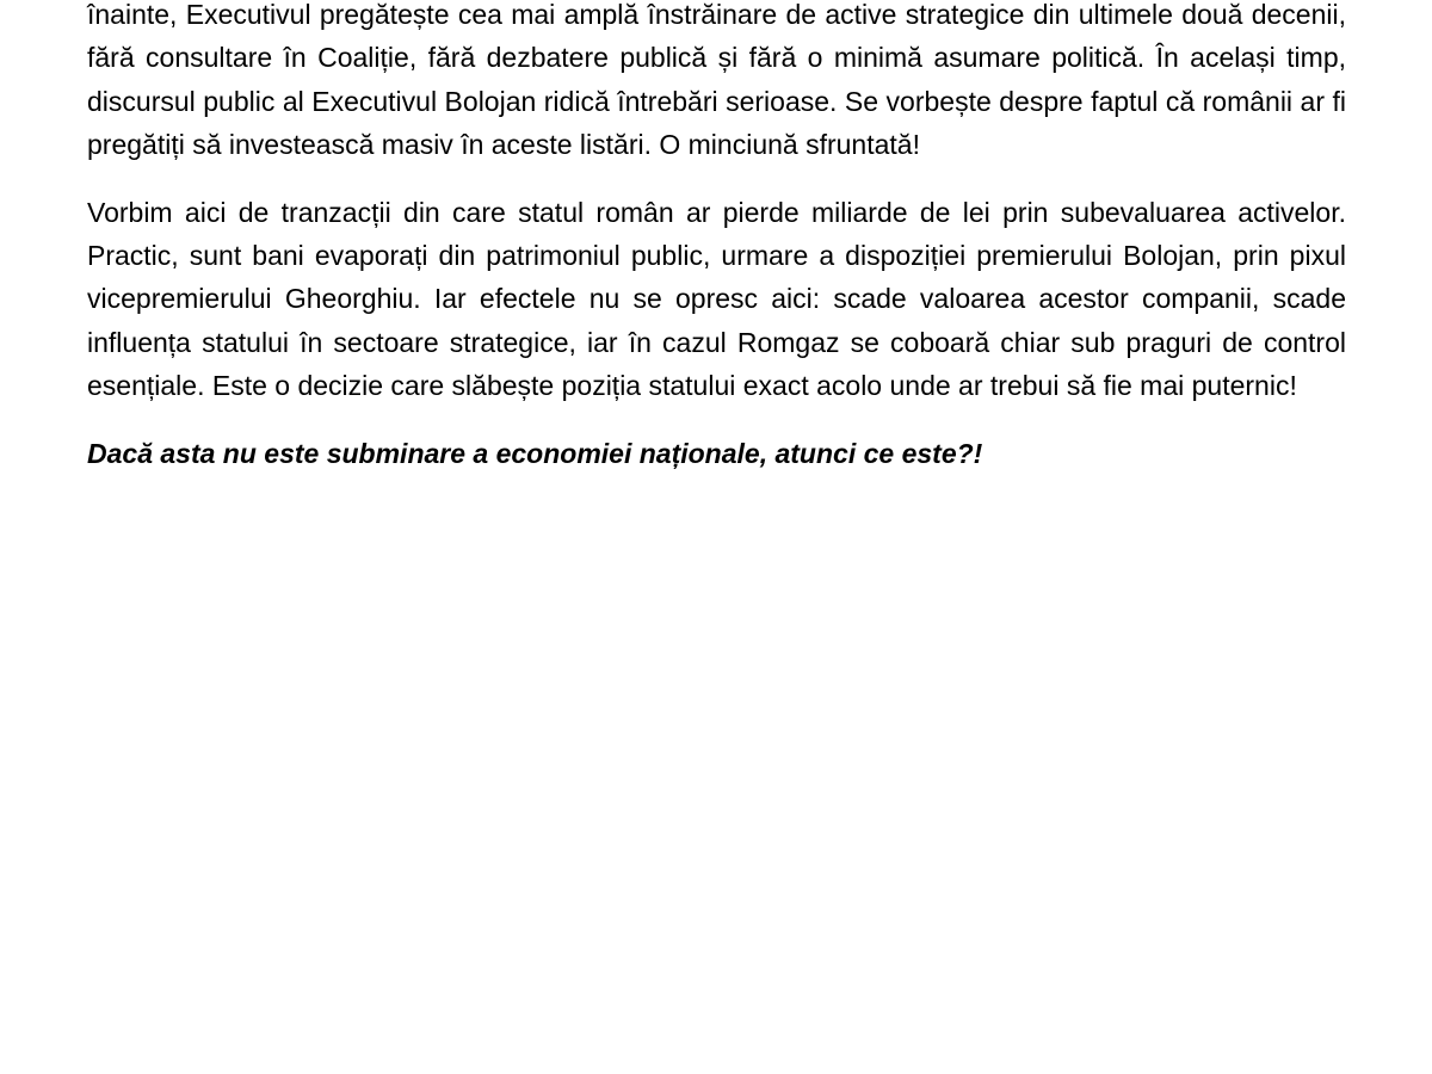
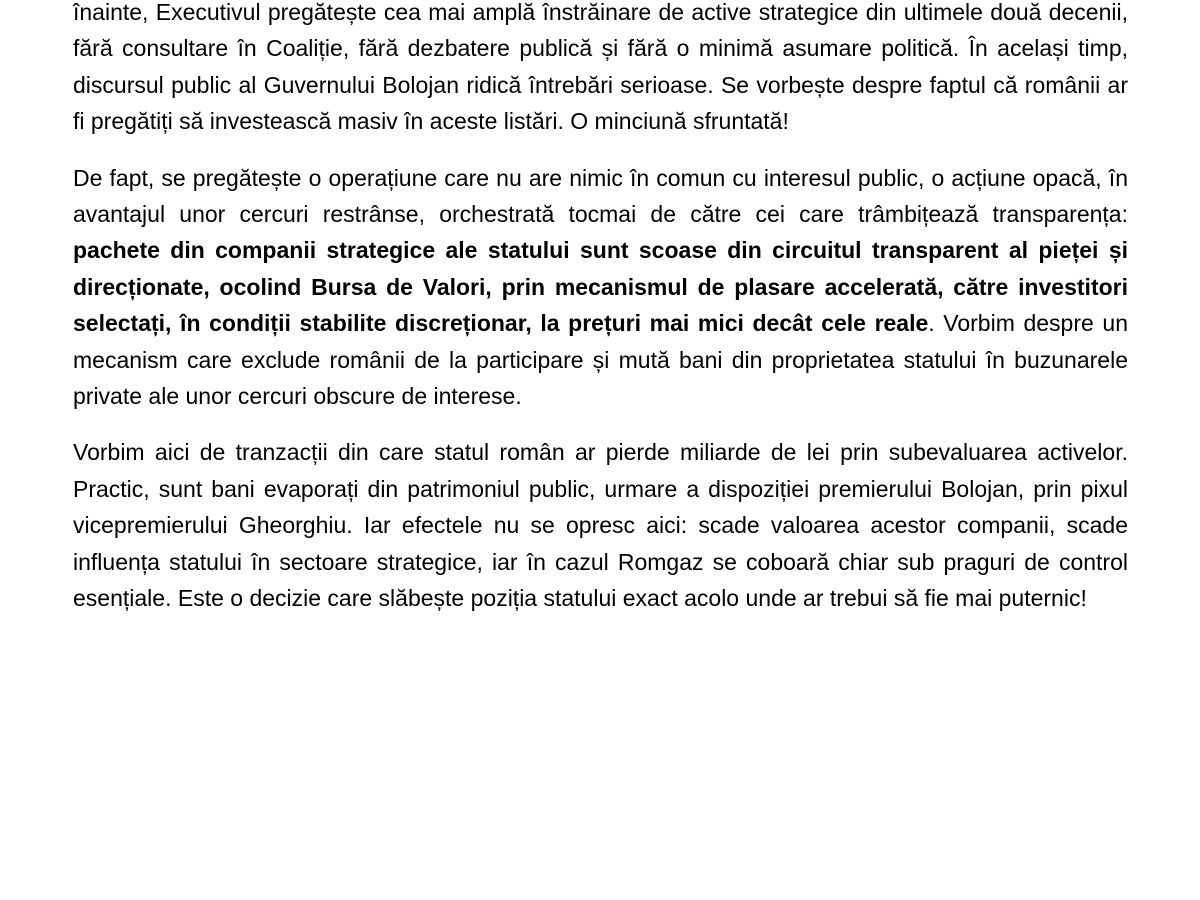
- înainte, Executivul pregătește cea mai amplă înstrăinare de active strategice din ultimele două decenii, fără consultare în Coaliție, fără dezbatere publică și fără o minimă asumare politică. În același timp, discursul public al Executivul Bolojan ridică întrebări serioase. Se vorbește despre faptul că românii ar fi pregătiți să investească masiv în aceste listări. O minciună sfruntată!
+ înainte, Executivul pregătește cea mai amplă înstrăinare de active strategice din ultimele două decenii, fără consultare în Coaliție, fără dezbatere publică și fără o minimă asumare politică. În același timp, discursul public al Guvernului Bolojan ridică întrebări serioase. Se vorbește despre faptul că românii ar fi pregătiți să investească masiv în aceste listări. O minciună sfruntată!
+ De fapt, se pregătește o operațiune care nu are nimic în comun cu interesul public, o acțiune opacă, în avantajul unor cercuri restrânse, orchestrată tocmai de către cei care trâmbițează transparența: pachete din companii strategice ale statului sunt scoase din circuitul transparent al pieței și direcționate, ocolind Bursa de Valori, prin mecanismul de plasare accelerată, către investitori selectați, în condiții stabilite discreționar, la prețuri mai mici decât cele reale. Vorbim despre un mecanism care exclude românii de la participare și mută bani din proprietatea statului în buzunarele private ale unor cercuri obscure de interese.
  Vorbim aici de tranzacții din care statul român ar pierde miliarde de lei prin subevaluarea activelor. Practic, sunt bani evaporați din patrimoniul public, urmare a dispoziției premierului Bolojan, prin pixul vicepremierului Gheorghiu. Iar efectele nu se opresc aici: scade valoarea acestor companii, scade influența statului în sectoare strategice, iar în cazul Romgaz se coboară chiar sub praguri de control esențiale. Este o decizie care slăbește poziția statului exact acolo unde ar trebui să fie mai puternic!
- Dacă asta nu este subminare a economiei naționale, atunci ce este?!
